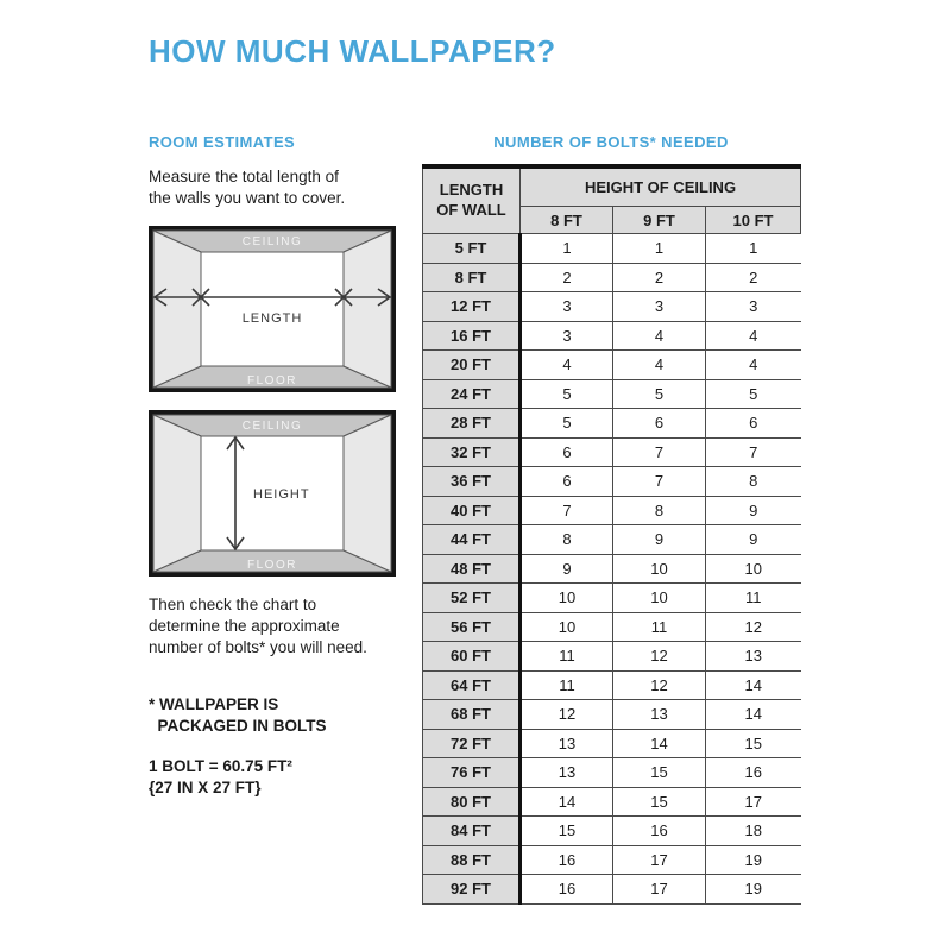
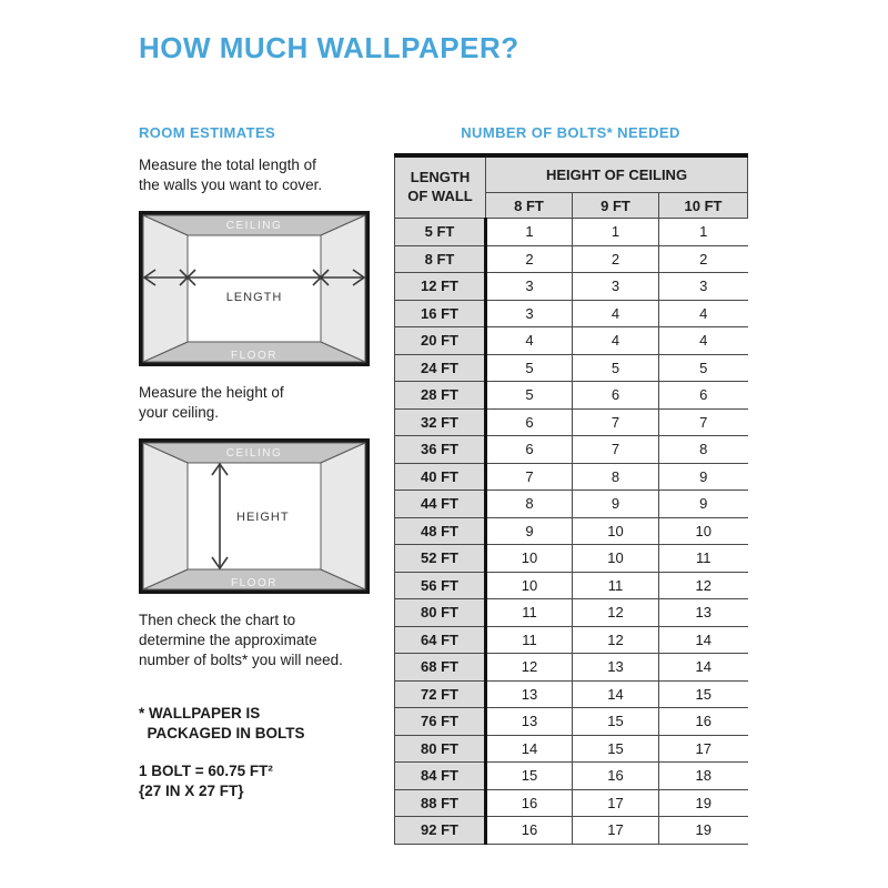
  HOW MUCH WALLPAPER?
  ROOM ESTIMATES
  Measure the total length of
  the walls you want to cover.
  CEILING
  LENGTH
  FLOOR
+ Measure the height of
+ your ceiling.
  CEILING
  HEIGHT
  FLOOR
  Then check the chart to
  determine the approximate
  number of bolts* you will need.
  * WALLPAPER IS
  PACKAGED IN BOLTS
  1 BOLT = 60.75 FT²
  {27 IN X 27 FT}
  NUMBER OF BOLTS* NEEDED
  LENGTH OF WALL	HEIGHT OF CEILING
  8 FT	9 FT	10 FT
  5 FT	1	1	1
  8 FT	2	2	2
  12 FT	3	3	3
  16 FT	3	4	4
  20 FT	4	4	4
  24 FT	5	5	5
  28 FT	5	6	6
  32 FT	6	7	7
  36 FT	6	7	8
  40 FT	7	8	9
  44 FT	8	9	9
  48 FT	9	10	10
  52 FT	10	10	11
  56 FT	10	11	12
- 60 FT	11	12	13
+ 80 FT	11	12	13
  64 FT	11	12	14
  68 FT	12	13	14
  72 FT	13	14	15
  76 FT	13	15	16
  80 FT	14	15	17
  84 FT	15	16	18
  88 FT	16	17	19
  92 FT	16	17	19
